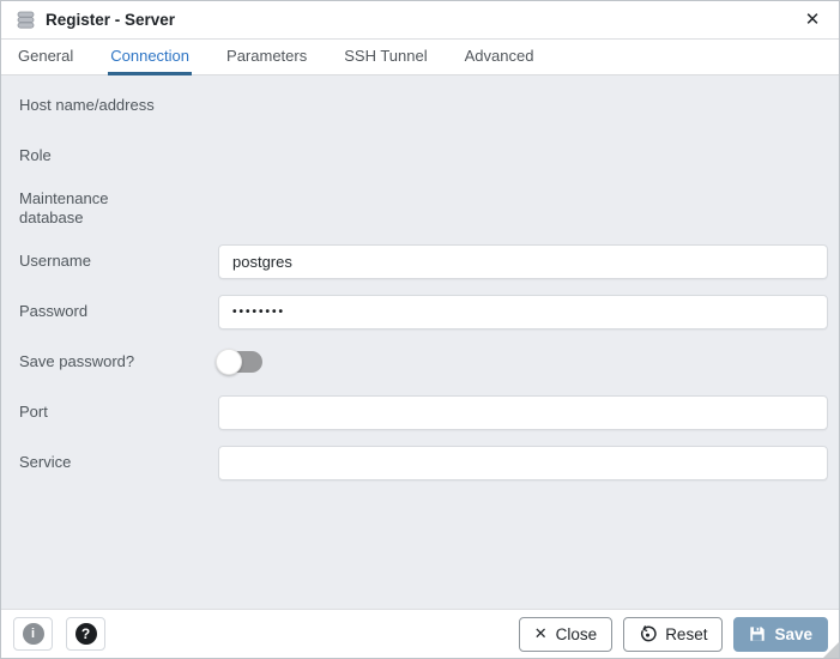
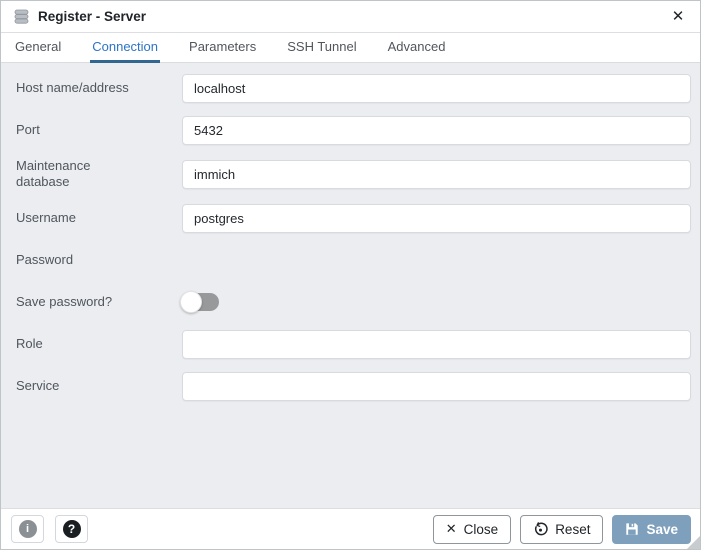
  Register - Server
  ✕
  General
  Connection
  Parameters
  SSH Tunnel
  Advanced
  Host name/address
+ localhost
- Role
+ Port
+ 5432
  Maintenance database
+ immich
  Username
  postgres
  Password
- ••••••••
  Save password?
- Port
+ Role
  Service
  i
  ?
  ✕
  Close
  Reset
  Save
